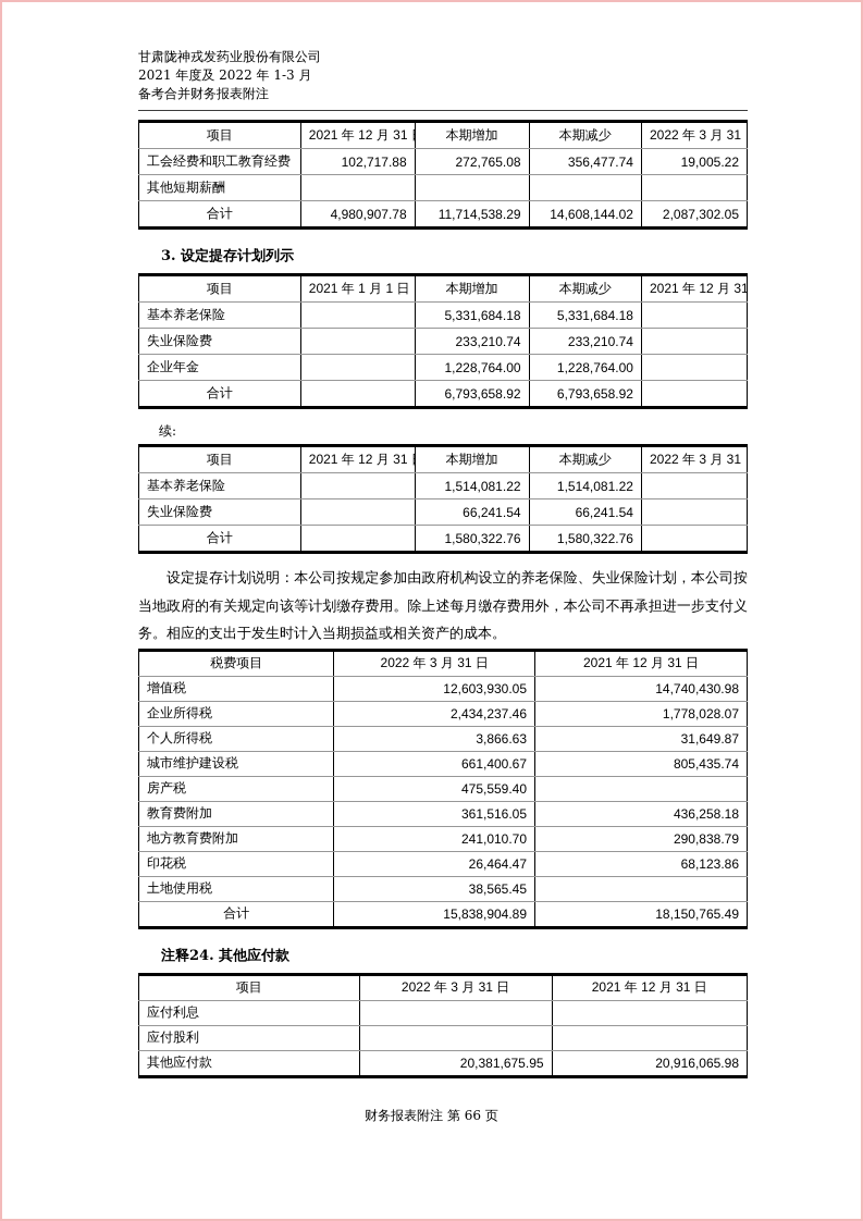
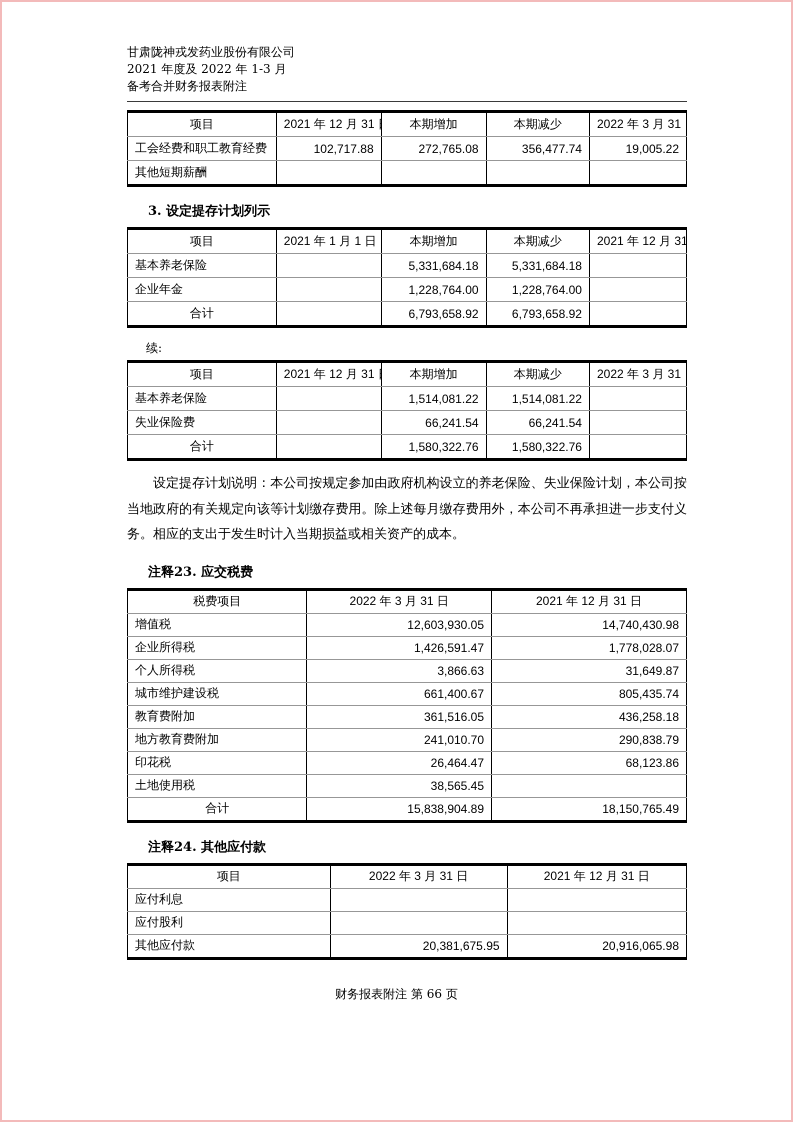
  甘肃陇神戎发药业股份有限公司
  2021 年度及 2022 年 1-3 月
  备考合并财务报表附注
  项目	2021 年 12 月 31	本期增加	本期减少	2022 年 3 月 31
  工会经费和职工教育经费	102,717.88	272,765.08	356,477.74	19,005.22
  其他短期薪酬
- 合计	4,980,907.78	11,714,538.29	14,608,144.02	2,087,302.05
  3. 设定提存计划列示
  项目	2021 年 1 月 1 日	本期增加	本期减少	2021 年 12 月 31
  基本养老保险		5,331,684.18	5,331,684.18
- 失业保险费		233,210.74	233,210.74
  企业年金		1,228,764.00	1,228,764.00
  合计		6,793,658.92	6,793,658.92
  续:
  项目	2021 年 12 月 31	本期增加	本期减少	2022 年 3 月 31
  基本养老保险		1,514,081.22	1,514,081.22
  失业保险费		66,241.54	66,241.54
  合计		1,580,322.76	1,580,322.76
  设定提存计划说明：本公司按规定参加由政府机构设立的养老保险、失业保险计划，本公司按当地政府的有关规定向该等计划缴存费用。除上述每月缴存费用外，本公司不再承担进一步支付义务。相应的支出于发生时计入当期损益或相关资产的成本。
+ 注释23. 应交税费
  税费项目	2022 年 3 月 31 日	2021 年 12 月 31 日
  增值税	12,603,930.05	14,740,430.98
- 企业所得税	2,434,237.46	1,778,028.07
+ 企业所得税	1,426,591.47	1,778,028.07
  个人所得税	3,866.63	31,649.87
  城市维护建设税	661,400.67	805,435.74
- 房产税	475,559.40
  教育费附加	361,516.05	436,258.18
  地方教育费附加	241,010.70	290,838.79
  印花税	26,464.47	68,123.86
  土地使用税	38,565.45
  合计	15,838,904.89	18,150,765.49
  注释24. 其他应付款
  项目	2022 年 3 月 31 日	2021 年 12 月 31 日
  应付利息
  应付股利
  其他应付款	20,381,675.95	20,916,065.98
  财务报表附注 第 66 页
